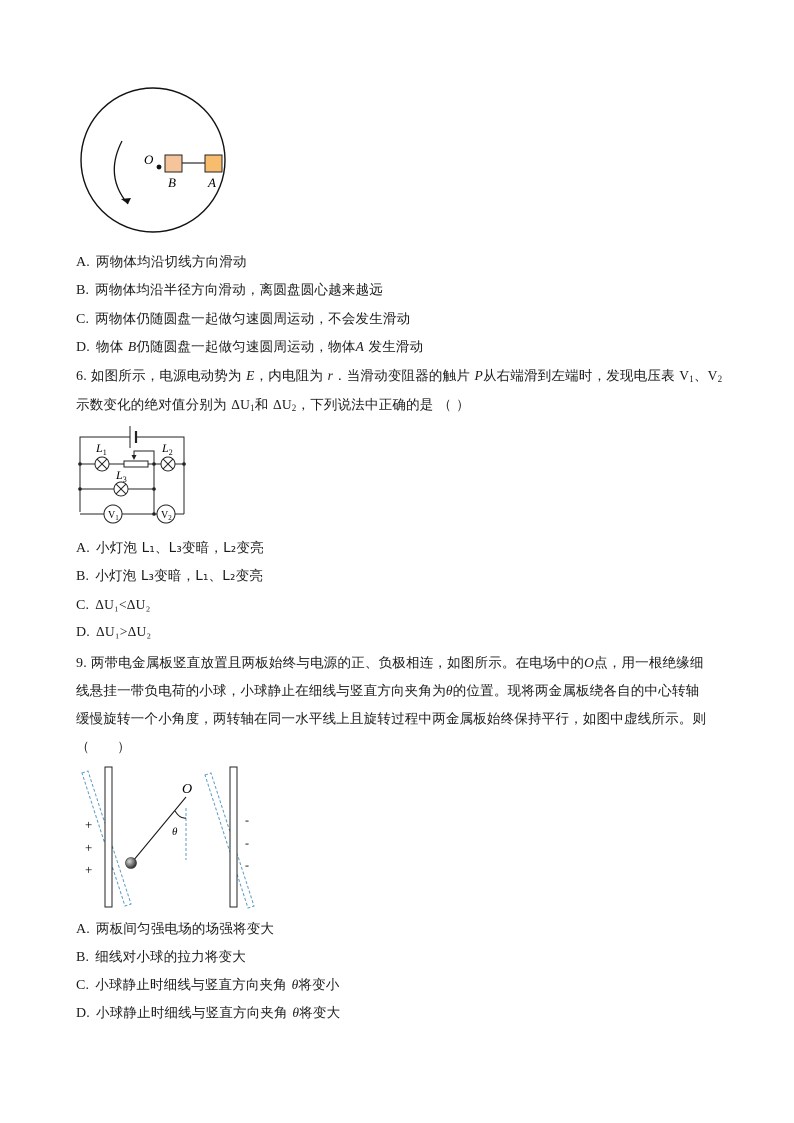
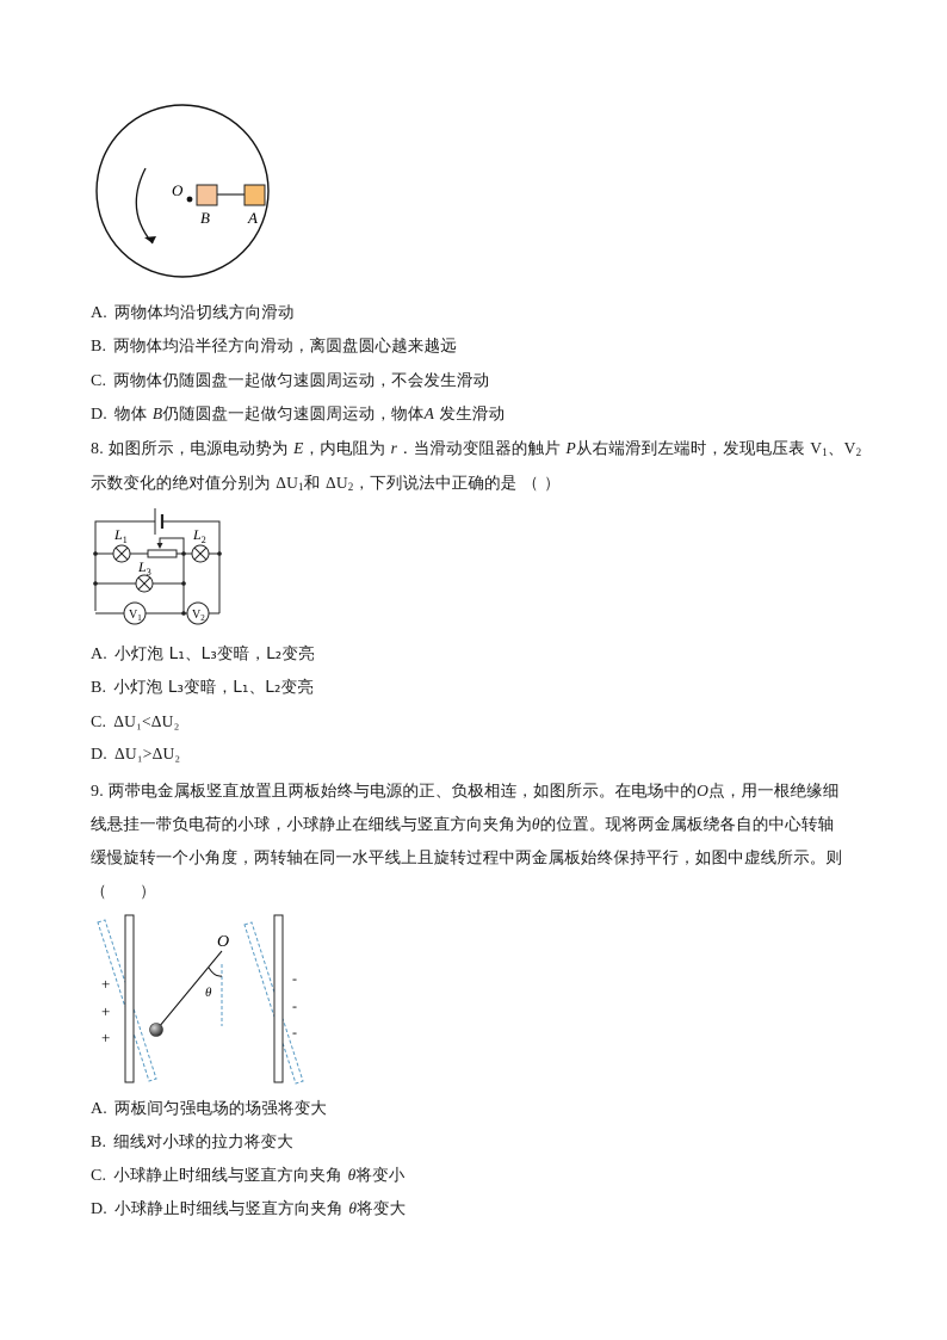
  O
  B
  A
  A. 两物体均沿切线方向滑动
  B. 两物体均沿半径方向滑动，离圆盘圆心越来越远
  C. 两物体仍随圆盘一起做匀速圆周运动，不会发生滑动
  D. 物体 B仍随圆盘一起做匀速圆周运动，物体A 发生滑动
- 6. 如图所示，电源电动势为 E，内电阻为 r．当滑动变阻器的触片 P从右端滑到左端时，发现电压表 V1、V2
+ 8. 如图所示，电源电动势为 E，内电阻为 r．当滑动变阻器的触片 P从右端滑到左端时，发现电压表 V1、V2
  示数变化的绝对值分别为 ΔU1和 ΔU2，下列说法中正确的是 （ ）
  L1
  L2
  L3
  V1
  V2
  A. 小灯泡 L₁、L₃变暗，L₂变亮
  B. 小灯泡 L₃变暗，L₁、L₂变亮
  C. ΔU₁<ΔU₂
  D. ΔU₁>ΔU₂
  9. 两带电金属板竖直放置且两板始终与电源的正、负极相连，如图所示。在电场中的O点，用一根绝缘细
  线悬挂一带负电荷的小球，小球静止在细线与竖直方向夹角为θ的位置。现将两金属板绕各自的中心转轴
  缓慢旋转一个小角度，两转轴在同一水平线上且旋转过程中两金属板始终保持平行，如图中虚线所示。则
  （ ）
  +
  +
  +
  -
  -
  -
  O
  θ
  A. 两板间匀强电场的场强将变大
  B. 细线对小球的拉力将变大
  C. 小球静止时细线与竖直方向夹角 θ将变小
  D. 小球静止时细线与竖直方向夹角 θ将变大
